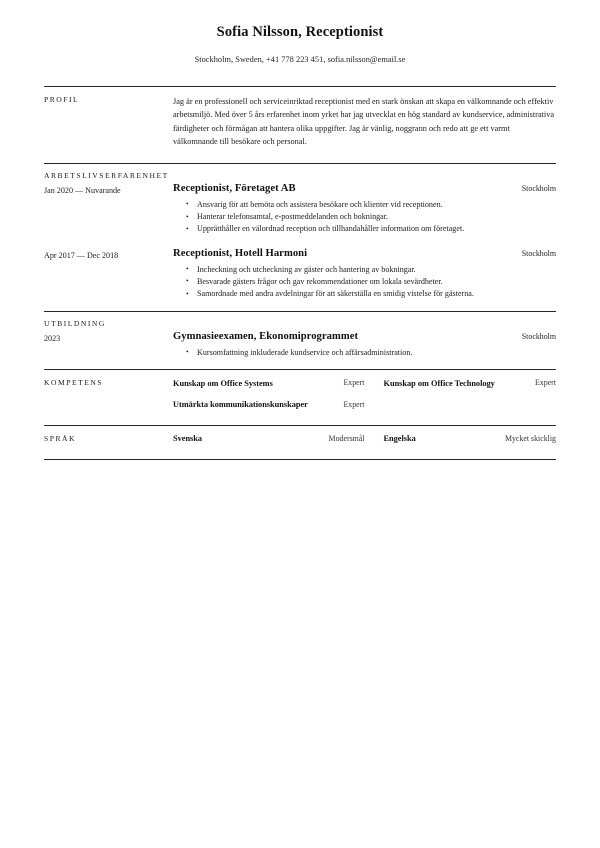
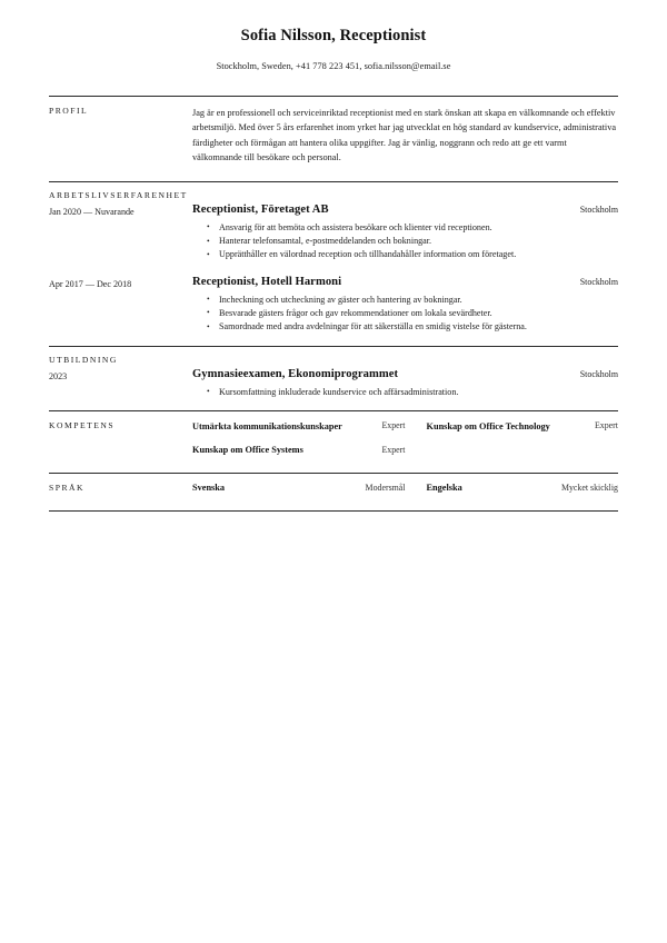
  Sofia Nilsson, Receptionist
  Stockholm, Sweden, +41 778 223 451, sofia.nilsson@email.se
  PROFIL
  Jag är en professionell och serviceinriktad receptionist med en stark önskan att skapa en välkomnande och effektiv arbetsmiljö. Med över 5 års erfarenhet inom yrket har jag utvecklat en hög standard av kundservice, administrativa färdigheter och förmågan att hantera olika uppgifter. Jag är vänlig, noggrann och redo att ge ett varmt välkomnande till besökare och personal.
  ARBETSLIVSERFARENHET
  Jan 2020 — Nuvarande
  Receptionist, Företaget AB
  Stockholm
  Ansvarig för att bemöta och assistera besökare och klienter vid receptionen.
  Hanterar telefonsamtal, e-postmeddelanden och bokningar.
  Upprätthåller en välordnad reception och tillhandahåller information om företaget.
  Apr 2017 — Dec 2018
  Receptionist, Hotell Harmoni
  Stockholm
  Incheckning och utcheckning av gäster och hantering av bokningar.
  Besvarade gästers frågor och gav rekommendationer om lokala sevärdheter.
  Samordnade med andra avdelningar för att säkerställa en smidig vistelse för gästerna.
  UTBILDNING
  2023
  Gymnasieexamen, Ekonomiprogrammet
  Stockholm
  Kursomfattning inkluderade kundservice och affärsadministration.
  KOMPETENS
- Kunskap om Office Systems
+ Utmärkta kommunikationskunskaper
  Expert
- Utmärkta kommunikationskunskaper
+ Kunskap om Office Systems
  Expert
  Kunskap om Office Technology
  Expert
  SPRÅK
  Svenska
  Modersmål
  Engelska
  Mycket skicklig
